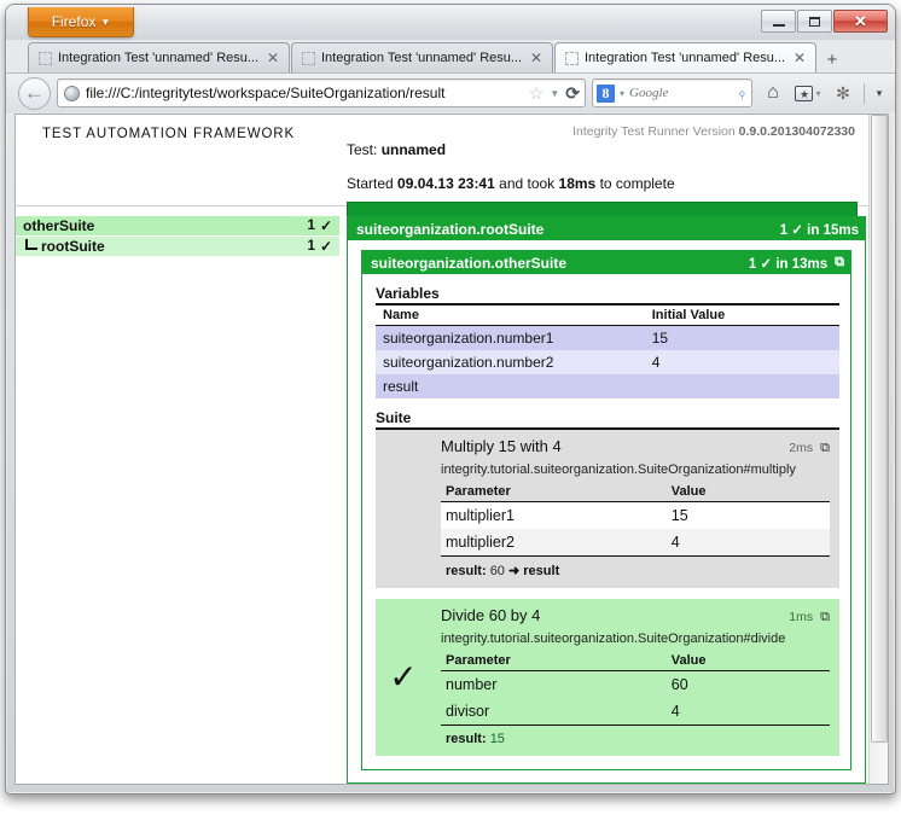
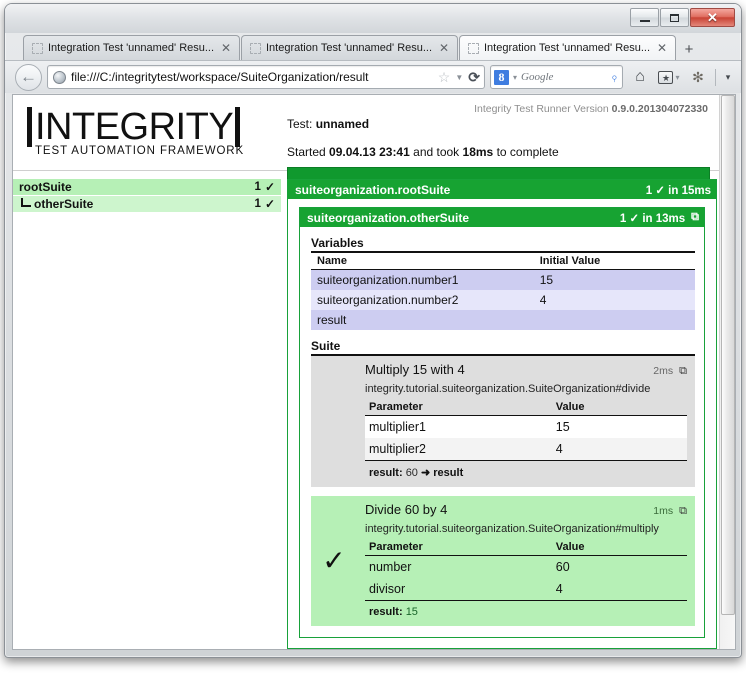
- Firefox ▼
  ✕
  Integration Test 'unnamed' Resu...
  ✕
  Integration Test 'unnamed' Resu...
  ✕
  Integration Test 'unnamed' Resu...
  ✕
  +
  ←
  file:///C:/integritytest/workspace/SuiteOrganization/result
  ☆
  ▼
  ⟳
  8
  ▾
  Google
  ⌂
  ★
  ▾
  ✻
  ▾
+ INTEGRITY
  TEST AUTOMATION FRAMEWORK
  Integrity Test Runner Version 0.9.0.201304072330
  Test: unnamed
  Started 09.04.13 23:41 and took 18ms to complete
- otherSuite
+ rootSuite
  1
  ✓
- rootSuite
+ otherSuite
  1
  ✓
  suiteorganization.rootSuite
  1 ✓ in 15ms
  suiteorganization.otherSuite
  1 ✓ in 13ms
  ⧉
  Variables
  Name	Initial Value
  suiteorganization.number1	15
  suiteorganization.number2	4
  result
  Suite
  Multiply 15 with 4
  2ms
  ⧉
- integrity.tutorial.suiteorganization.SuiteOrganization#multiply
+ integrity.tutorial.suiteorganization.SuiteOrganization#divide
  Parameter	Value
  multiplier1	15
  multiplier2	4
  result: 60 ➜ result
  ✓
  Divide 60 by 4
  1ms
  ⧉
- integrity.tutorial.suiteorganization.SuiteOrganization#divide
+ integrity.tutorial.suiteorganization.SuiteOrganization#multiply
  Parameter	Value
  number	60
  divisor	4
  result: 15
